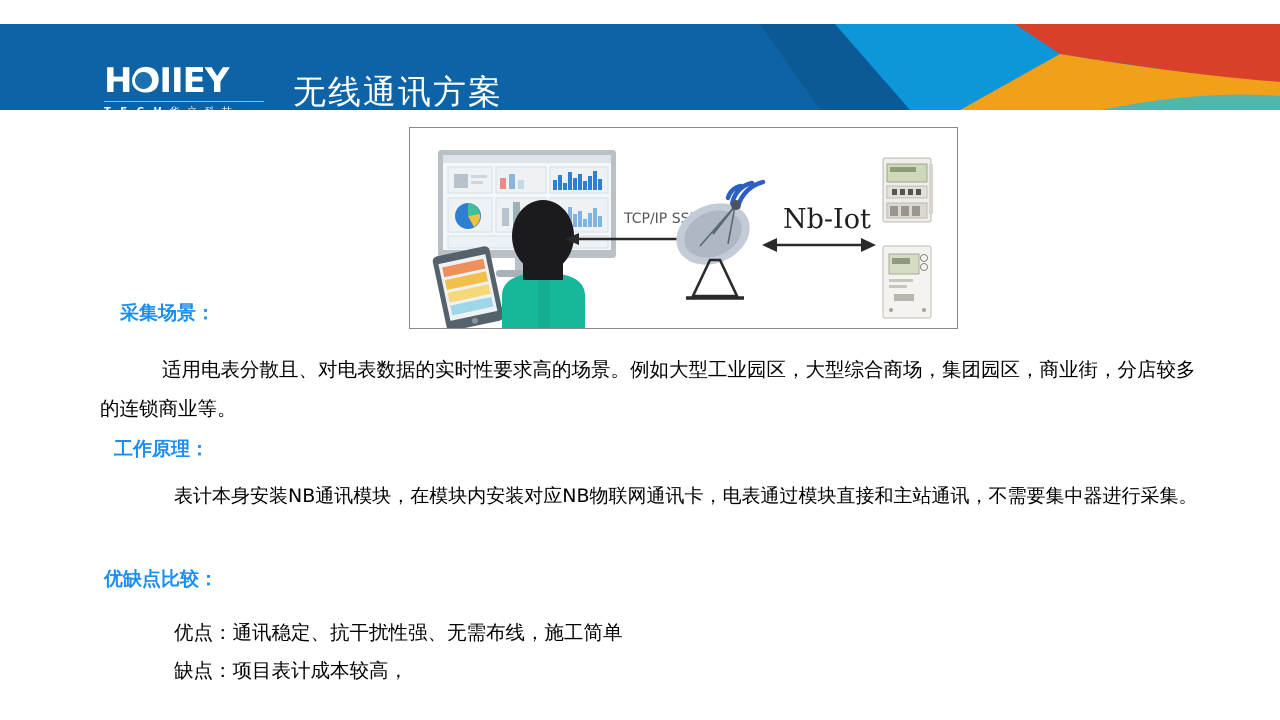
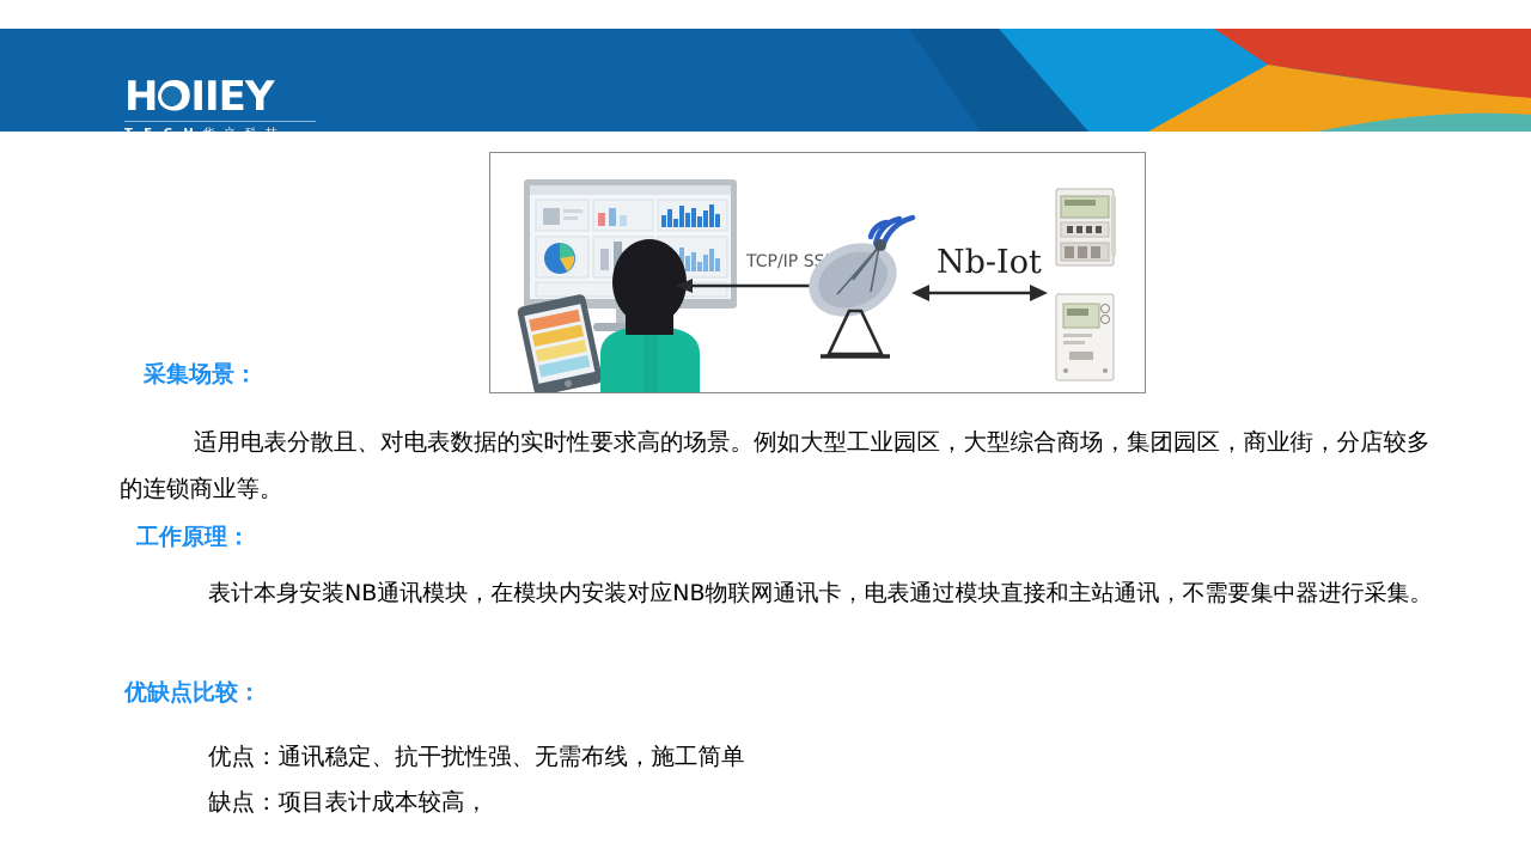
  HIIEY
- 无线通讯方案
  TCP/IP SS
  Nb-Iot
  采集场景：
  适用电表分散且、对电表数据的实时性要求高的场景。例如大型工业园区，大型综合商场，集团园区，商业街，分店较多的连锁商业等。
  工作原理：
  表计本身安装NB通讯模块，在模块内安装对应NB物联网通讯卡，电表通过模块直接和主站通讯，不需要集中器进行采集。
  优缺点比较：
  优点：通讯稳定、抗干扰性强、无需布线，施工简单
  缺点：项目表计成本较高，
